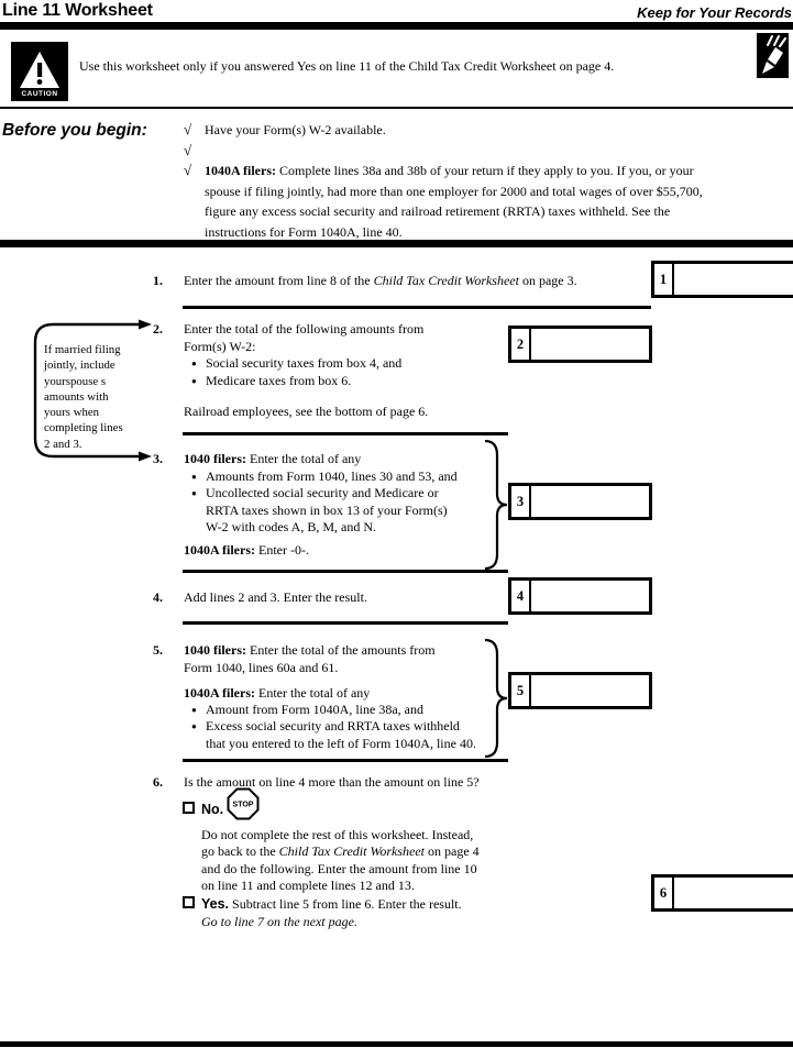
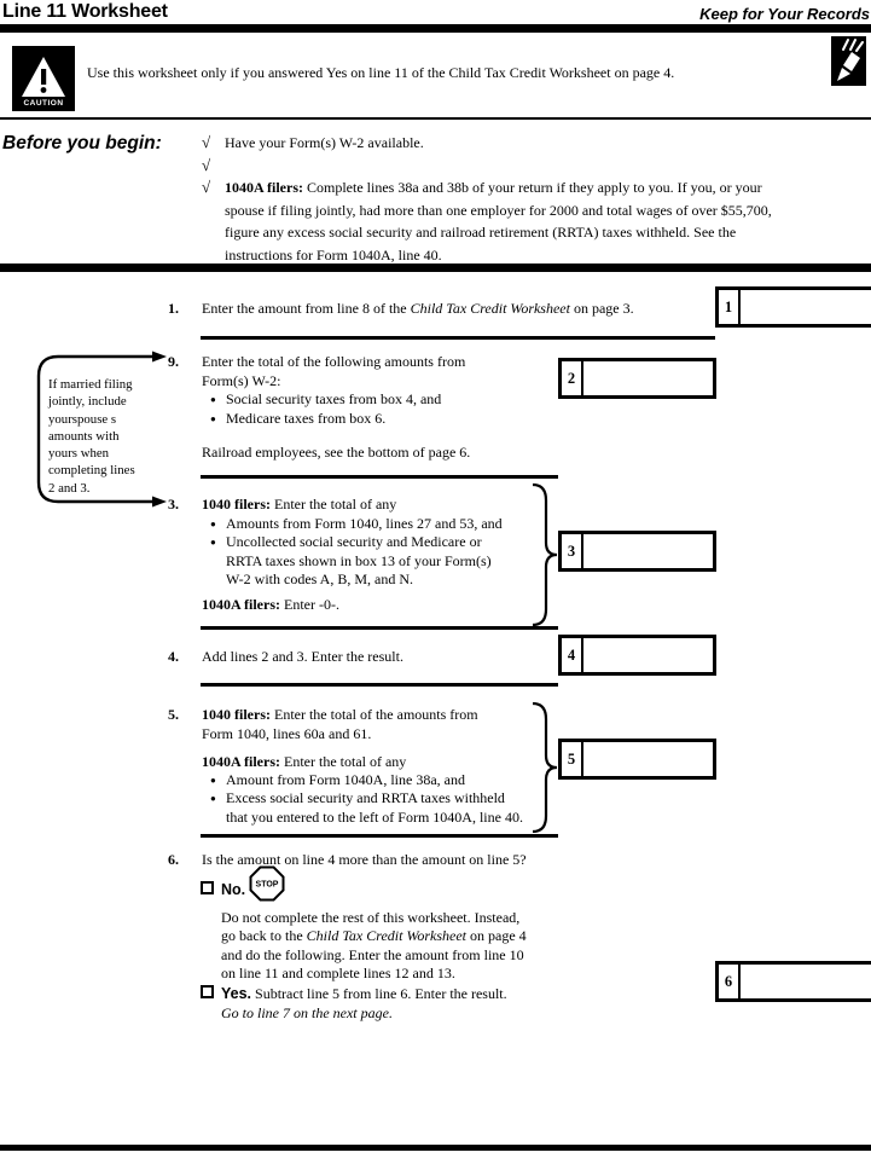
  Line 11 Worksheet
  Keep for Your Records
  Use this worksheet only if you answered Yes on line 11 of the Child Tax Credit Worksheet on page 4.
  Before you begin:
  √
  Have your Form(s) W-2 available.
  √
  √
  1040A filers: Complete lines 38a and 38b of your return if they apply to you. If you, or your
  spouse if filing jointly, had more than one employer for 2000 and total wages of over $55,700,
  figure any excess social security and railroad retirement (RRTA) taxes withheld. See the
  instructions for Form 1040A, line 40.
  1.
  Enter the amount from line 8 of the Child Tax Credit Worksheet on page 3.
  1
  If married filing
  jointly, include
  yourspouse s
  amounts with
  yours when
  completing lines
  2 and 3.
- 2.
+ 9.
  Enter the total of the following amounts from
  Form(s) W-2:
  ●
  Social security taxes from box 4, and
  ●
  Medicare taxes from box 6.
  Railroad employees, see the bottom of page 6.
  2
  3.
  1040 filers: Enter the total of any
  ●
- Amounts from Form 1040, lines 30 and 53, and
+ Amounts from Form 1040, lines 27 and 53, and
  ●
  Uncollected social security and Medicare or
  RRTA taxes shown in box 13 of your Form(s)
  W-2 with codes A, B, M, and N.
  1040A filers: Enter -0-.
  3
  4.
  Add lines 2 and 3. Enter the result.
  4
  5.
  1040 filers: Enter the total of the amounts from
  Form 1040, lines 60a and 61.
  1040A filers: Enter the total of any
  ●
  Amount from Form 1040A, line 38a, and
  ●
  Excess social security and RRTA taxes withheld
  that you entered to the left of Form 1040A, line 40.
  5
  6.
  Is the amount on line 4 more than the amount on line 5?
  No.
  Do not complete the rest of this worksheet. Instead,
  go back to the Child Tax Credit Worksheet on page 4
  and do the following. Enter the amount from line 10
  on line 11 and complete lines 12 and 13.
  Yes. Subtract line 5 from line 6. Enter the result.
  Go to line 7 on the next page.
  6
